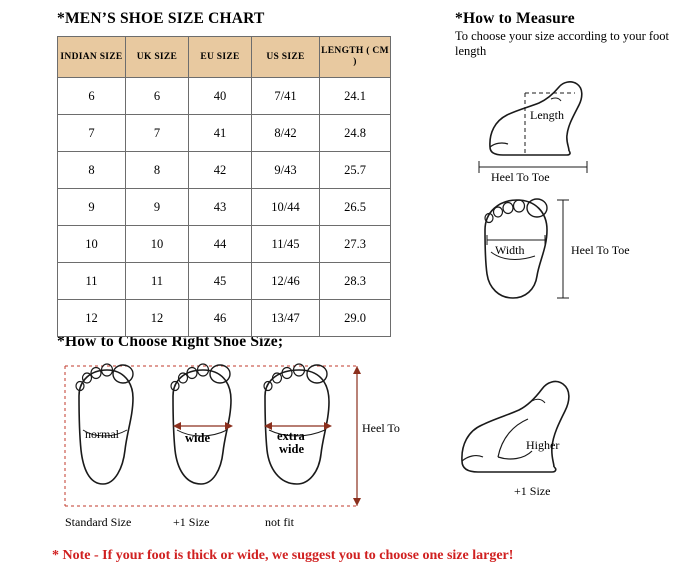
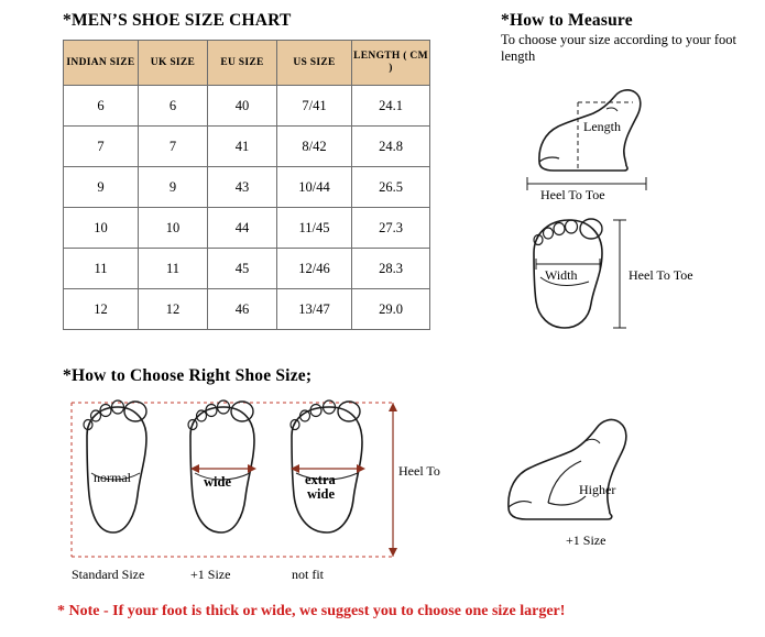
  *MEN’S SHOE SIZE CHART
  *How to Measure
  To choose your size according to your foot length
  *How to Choose Right Shoe Size;
  INDIAN SIZE	UK SIZE	EU SIZE	US SIZE	LENGTH ( CM )
  6	6	40	7/41	24.1
  7	7	41	8/42	24.8
- 8	8	42	9/43	25.7
  9	9	43	10/44	26.5
  10	10	44	11/45	27.3
  11	11	45	12/46	28.3
  12	12	46	13/47	29.0
  Length
  Heel To Toe
  Width
  Heel To Toe
  normal
  wide
  extra
  wide
  Standard Size
  +1 Size
  not fit
  Higher
  +1 Size
  * Note - If your foot is thick or wide, we suggest you to choose one size larger!
